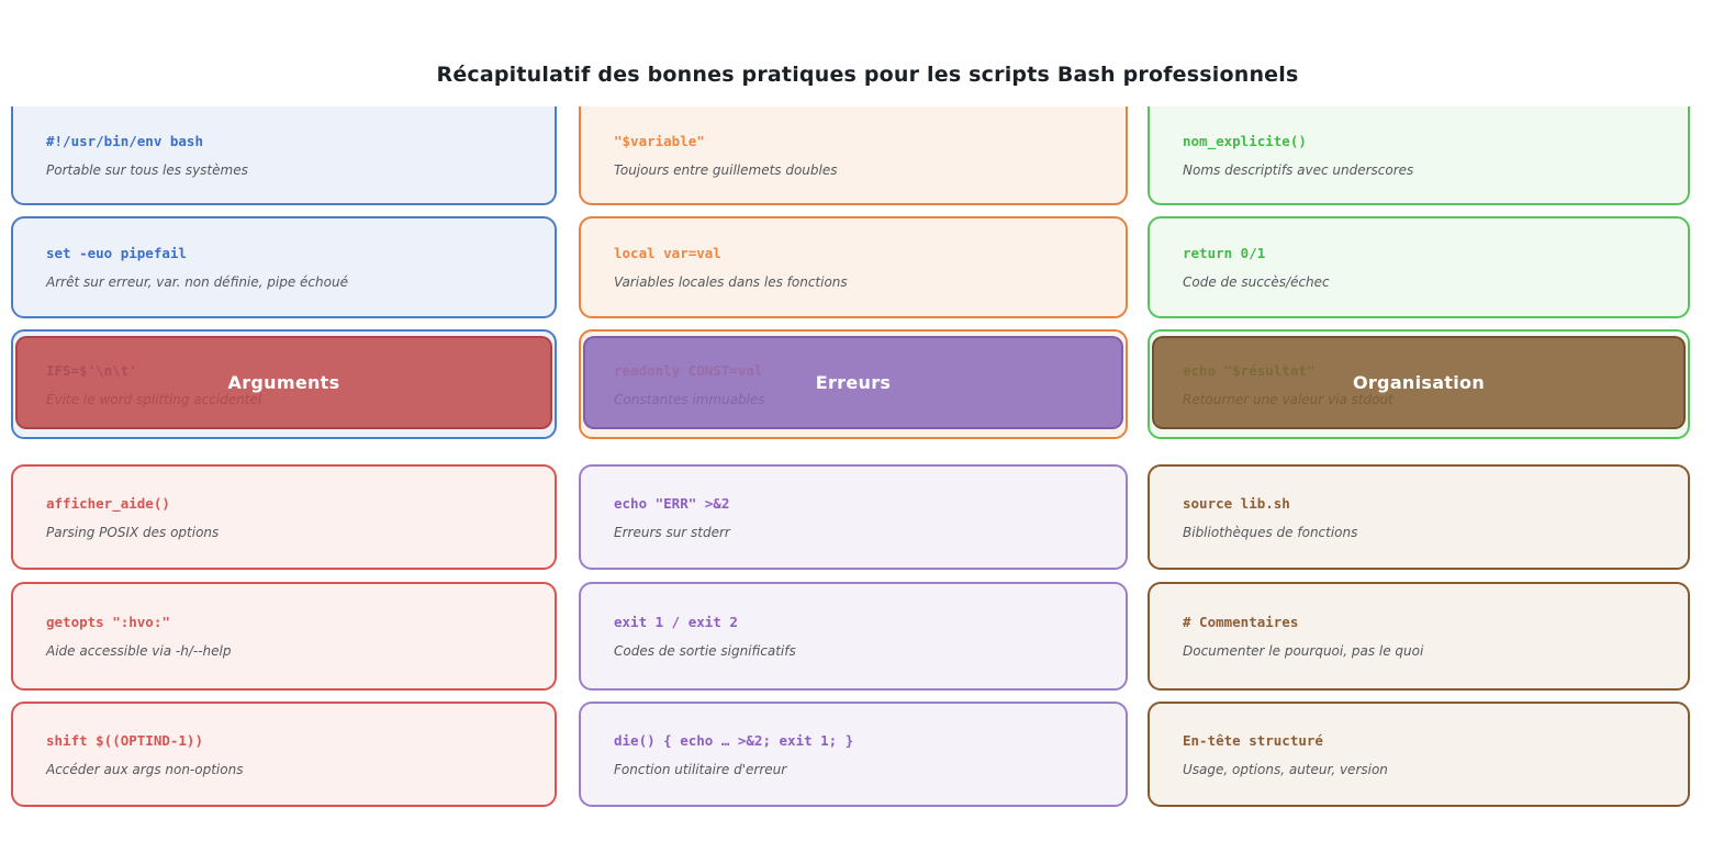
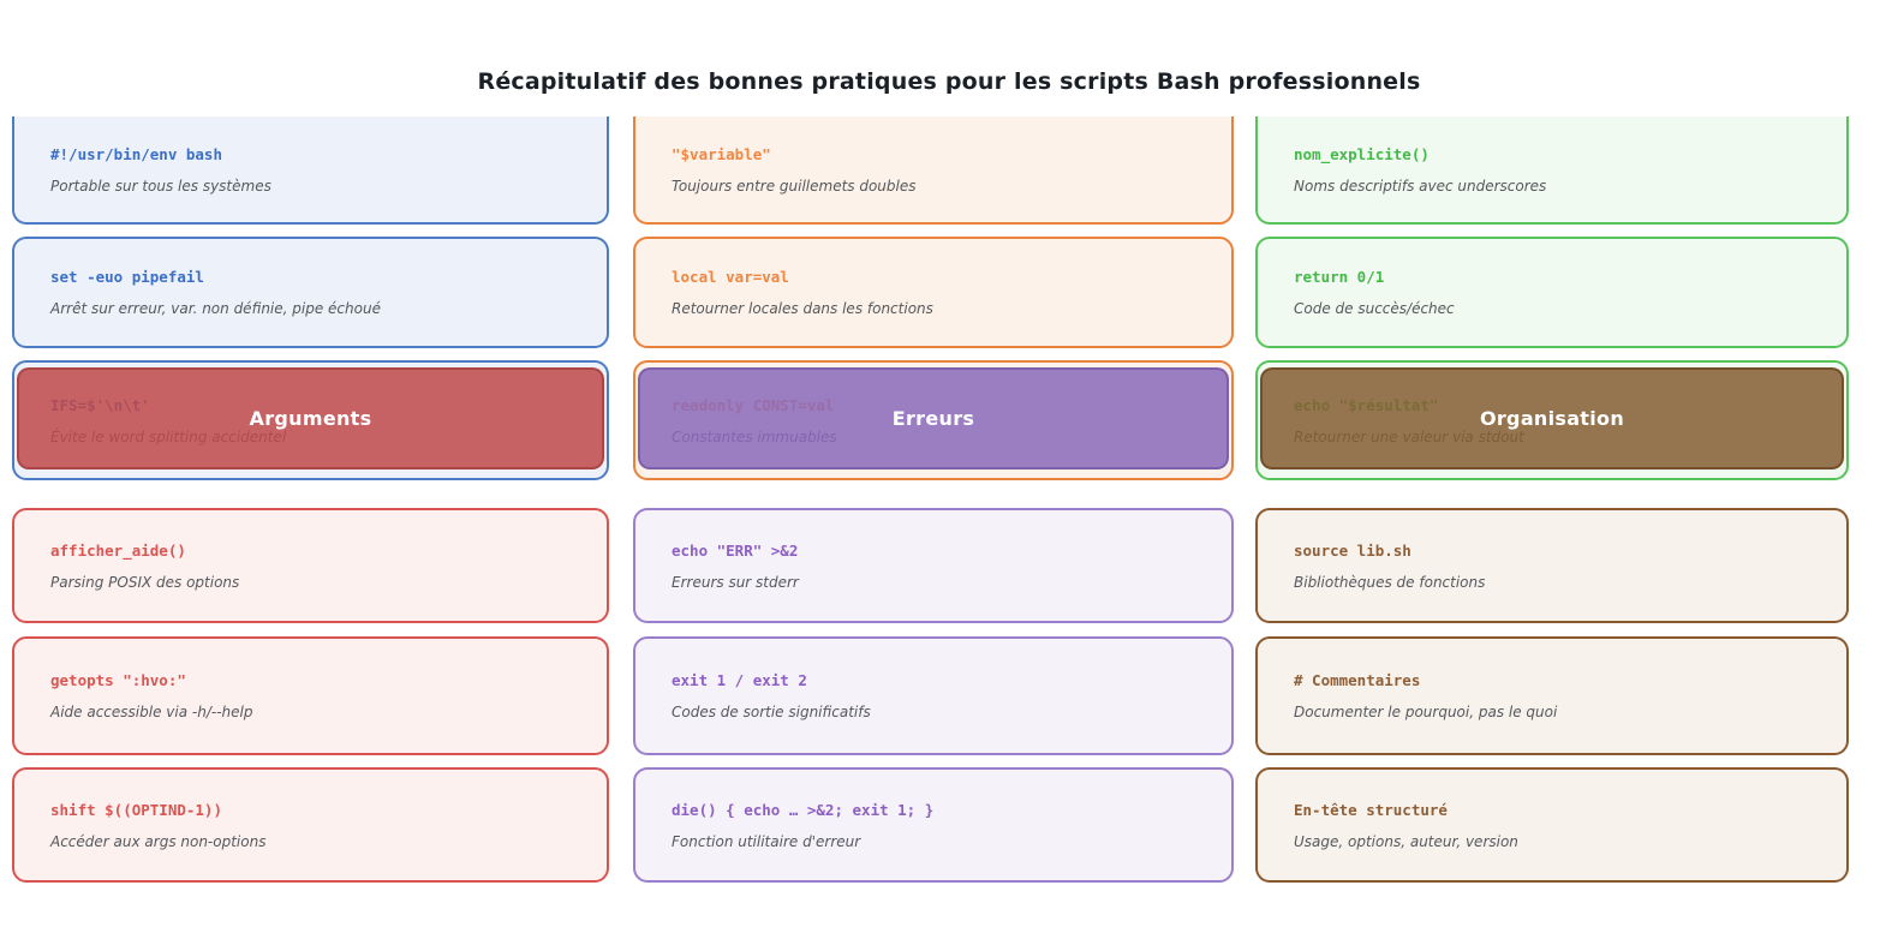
  Récapitulatif des bonnes pratiques pour les scripts Bash professionnels
  #!/usr/bin/env bash
  Portable sur tous les systèmes
  set -euo pipefail
  Arrêt sur erreur, var. non définie, pipe échoué
  IFS=$'\n\t'
  Évite le word splitting accidentel
  Arguments
  "$variable"
  Toujours entre guillemets doubles
  local var=val
- Variables locales dans les fonctions
+ Retourner locales dans les fonctions
  readonly CONST=val
  Constantes immuables
  Erreurs
  nom_explicite()
  Noms descriptifs avec underscores
  return 0/1
  Code de succès/échec
  echo "$résultat"
  Retourner une valeur via stdout
  Organisation
  afficher_aide()
  Parsing POSIX des options
  getopts ":hvo:"
  Aide accessible via -h/--help
  shift $((OPTIND-1))
  Accéder aux args non-options
  echo "ERR" >&2
  Erreurs sur stderr
  exit 1 / exit 2
  Codes de sortie significatifs
  die() { echo … >&2; exit 1; }
  Fonction utilitaire d'erreur
  source lib.sh
  Bibliothèques de fonctions
  # Commentaires
  Documenter le pourquoi, pas le quoi
  En-tête structuré
  Usage, options, auteur, version
